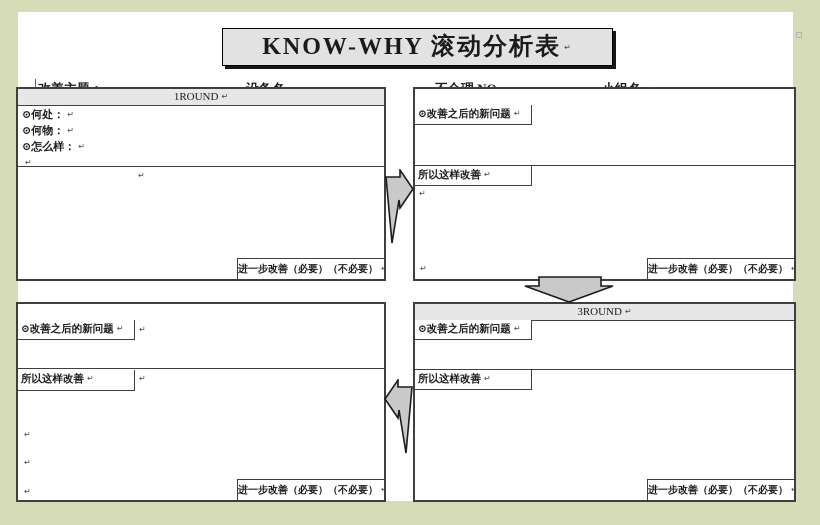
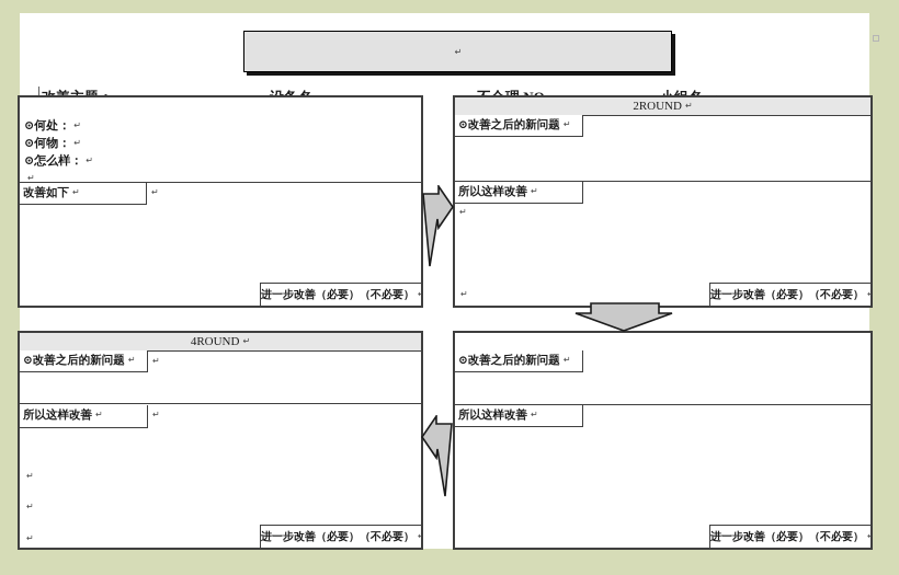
- KNOW-WHY 滚动分析表
  ↵
- 1ROUND ↵
  ⊙何处： ↵
  ⊙何物： ↵
  ⊙怎么样： ↵
  ↵
+ 改善如下 ↵
  ↵
  进一步改善（必要）（不必要）
+ 2ROUND ↵
  ⊙改善之后的新问题 ↵
  所以这样改善 ↵
  ↵
  ↵
  进一步改善（必要）（不必要）
+ 4ROUND ↵
  ⊙改善之后的新问题 ↵
  ↵
  所以这样改善 ↵
  ↵
  ↵
  ↵
  ↵
  进一步改善（必要）（不必要）
- 3ROUND ↵
  ⊙改善之后的新问题 ↵
  所以这样改善 ↵
  进一步改善（必要）（不必要）
